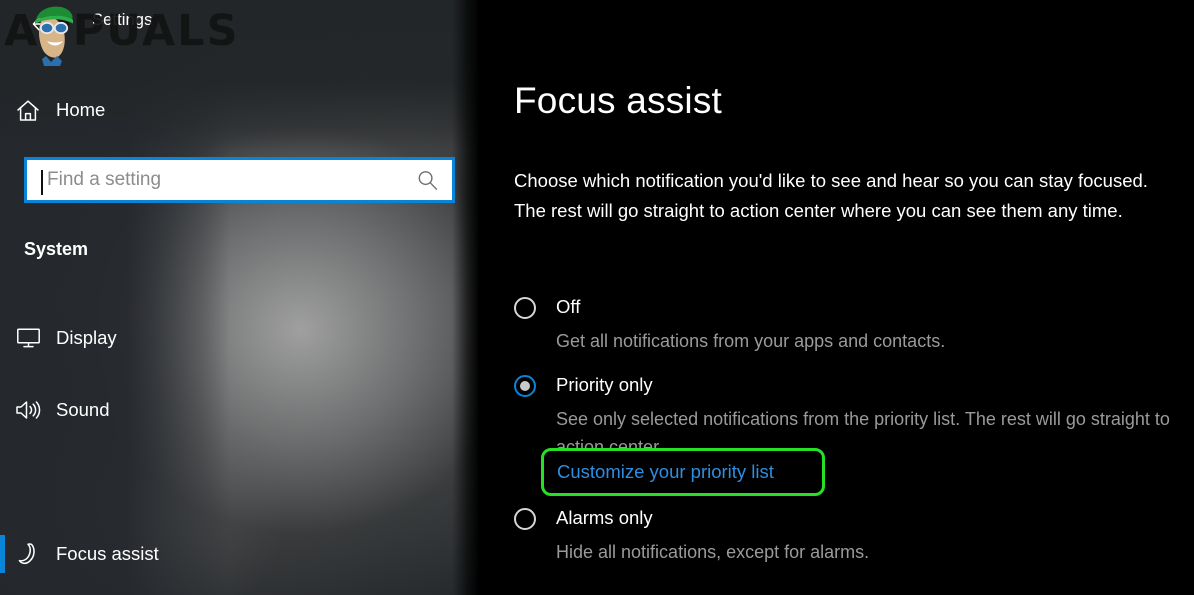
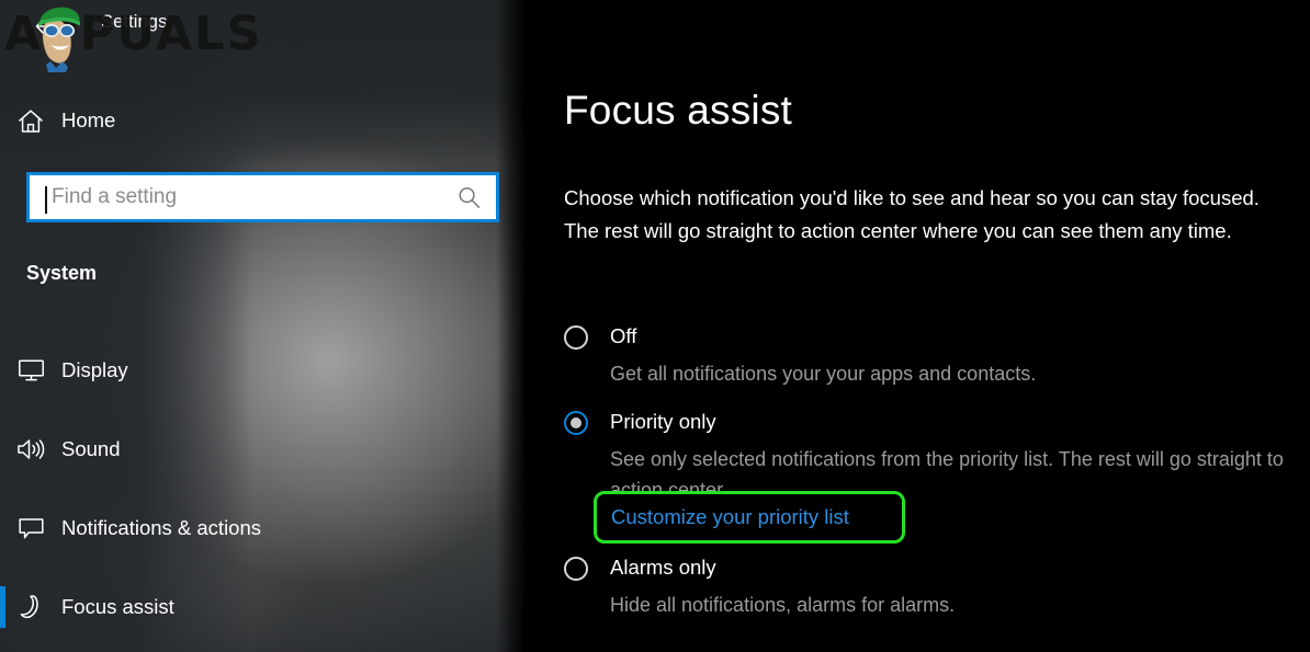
  Settings
  APUALS
  Home
  Find a setting
  System
  Display
  Sound
+ Notifications & actions
  Focus assist
  Focus assist
  Choose which notification you'd like to see and hear so you can stay focused. The rest will go straight to action center where you can see them any time.
  Off
- Get all notifications from your apps and contacts.
+ Get all notifications your your apps and contacts.
  Priority only
  See only selected notifications from the priority list. The rest will go straight to action center.
  Customize your priority list
  Alarms only
- Hide all notifications, except for alarms.
+ Hide all notifications, alarms for alarms.
